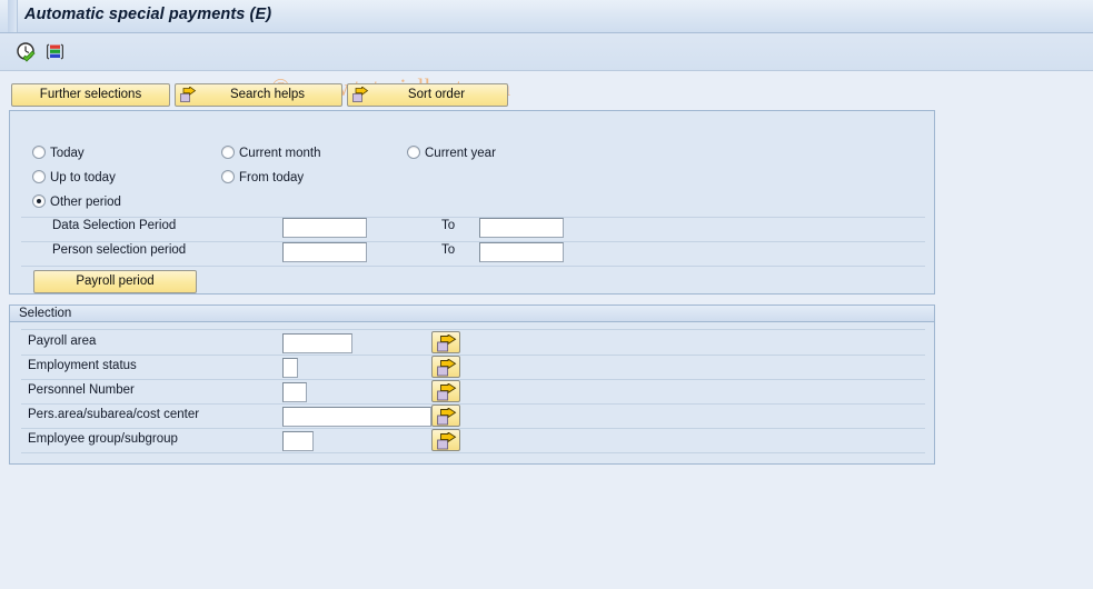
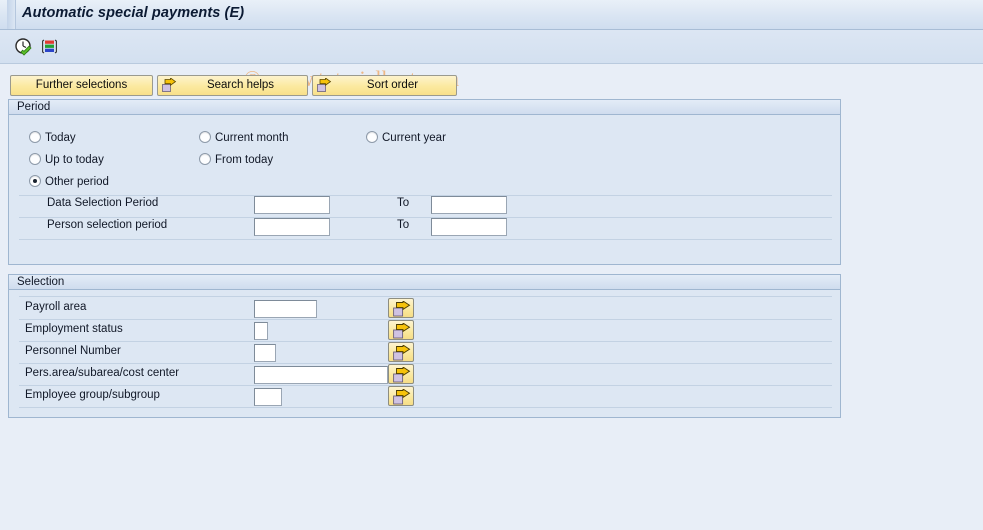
  Automatic special payments (E)
  Further selections
  Search helps
  Sort order
+ Period
  Today
  Current month
  Current year
  Up to today
  From today
  Other period
  Data Selection Period
  To
  Person selection period
  To
- Payroll period
  Selection
  Payroll area
  Employment status
  Personnel Number
  Pers.area/subarea/cost center
  Employee group/subgroup
